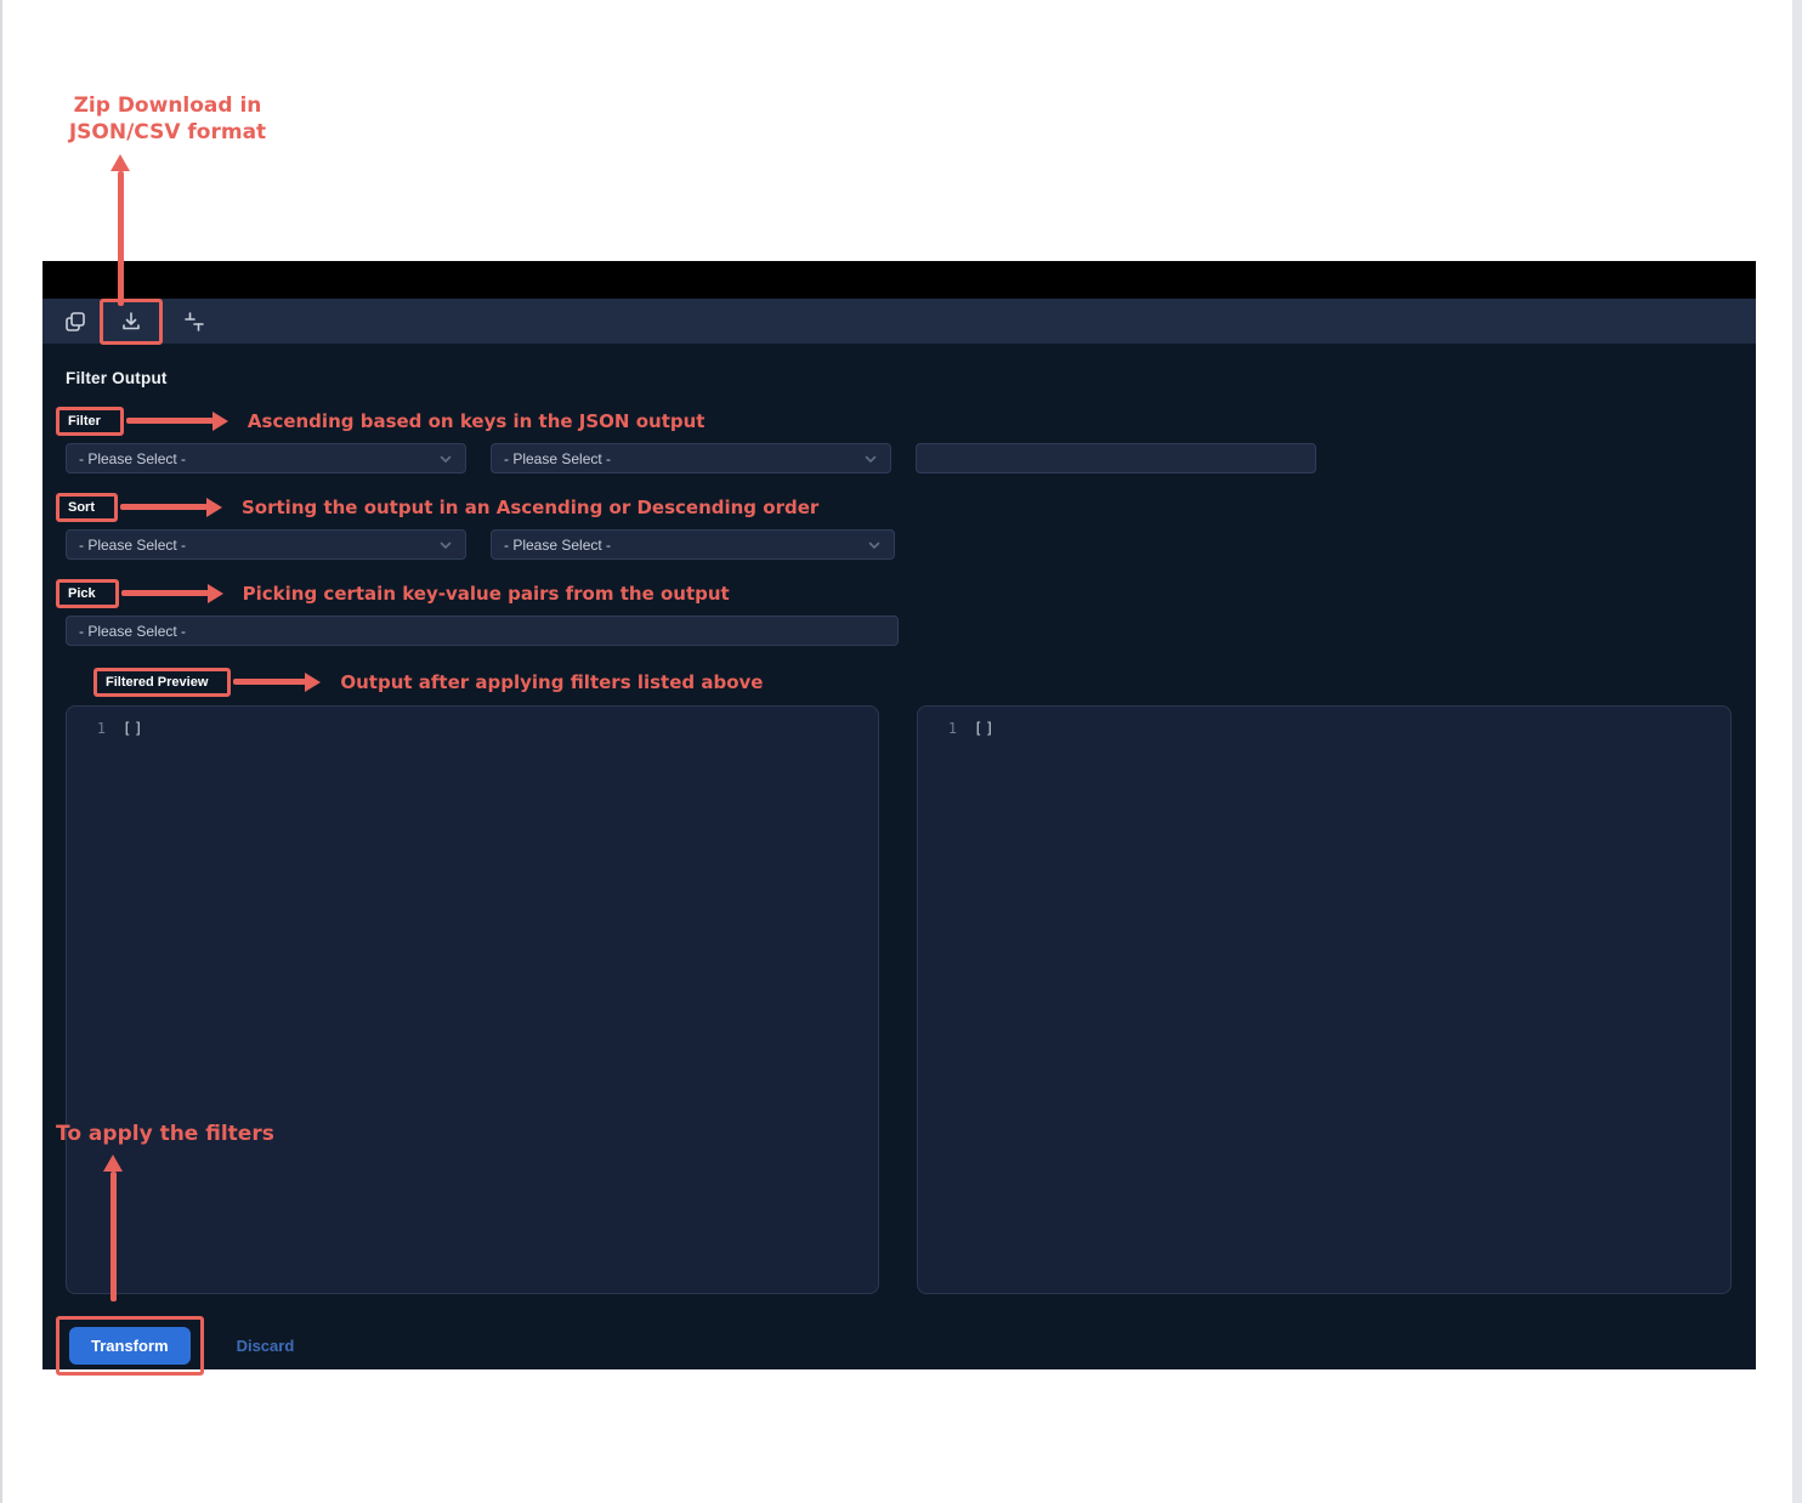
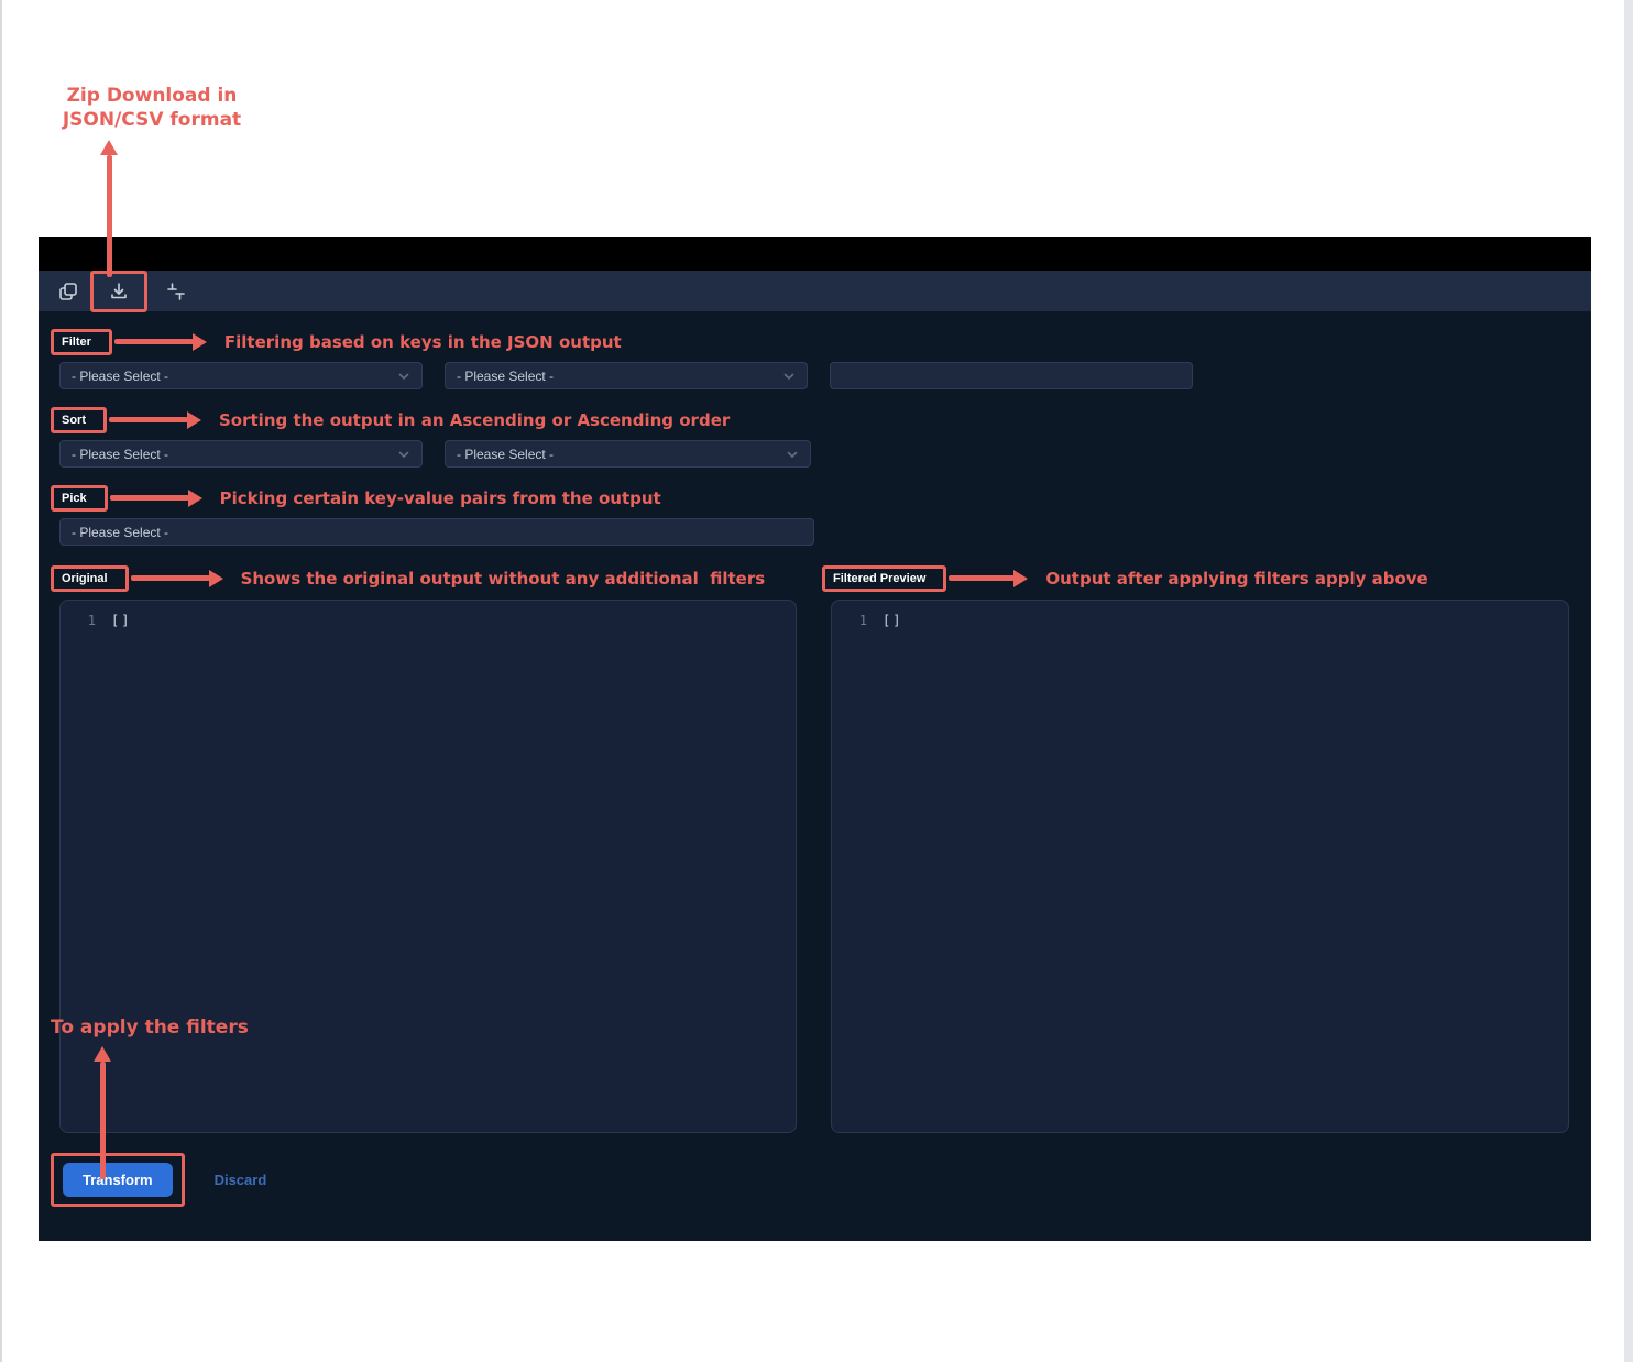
  Zip Download in
  JSON/CSV format
- Filter Output
  Filter
- Ascending based on keys in the JSON output
+ Filtering based on keys in the JSON output
  - Please Select -
  - Please Select -
  Sort
- Sorting the output in an Ascending or Descending order
+ Sorting the output in an Ascending or Ascending order
  - Please Select -
  - Please Select -
  Pick
  Picking certain key-value pairs from the output
  - Please Select -
+ Original
+ Shows the original output without any additional filters
  Filtered Preview
- Output after applying filters listed above
+ Output after applying filters apply above
  1
  []
  1
  []
  Transform
  Discard
  To apply the filters
